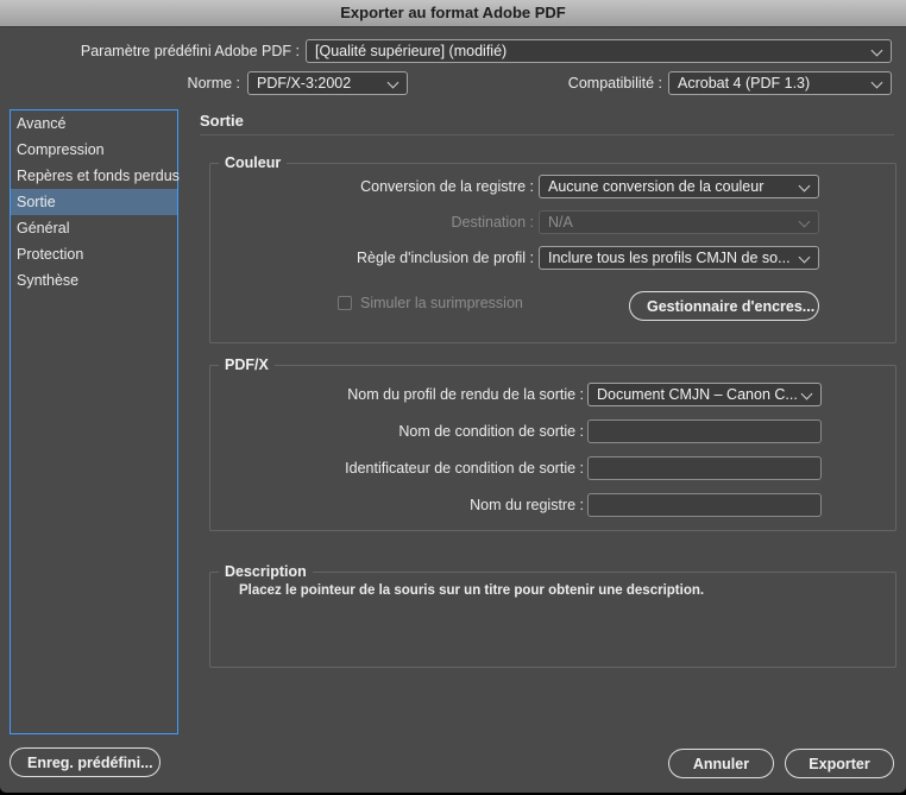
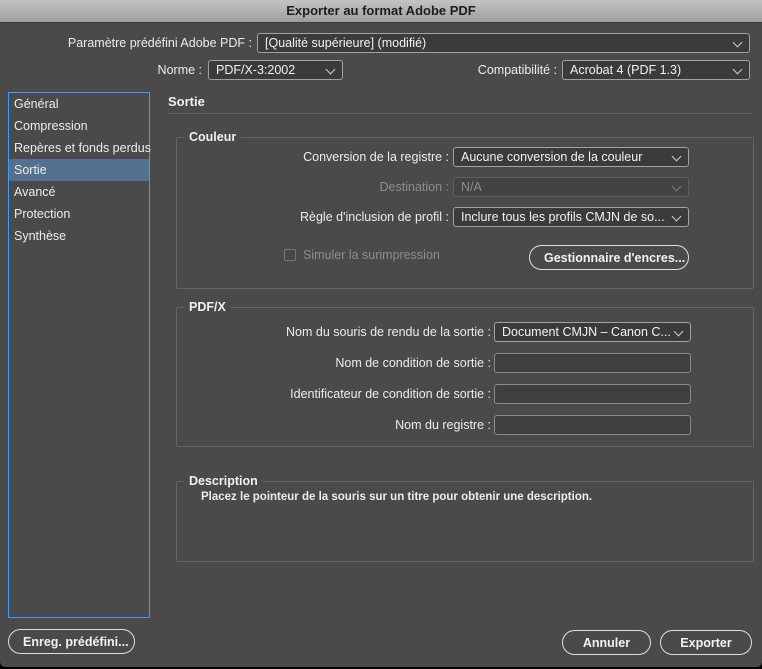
  Exporter au format Adobe PDF
  Paramètre prédéfini Adobe PDF :
  [Qualité supérieure] (modifié)
  Norme :
  PDF/X-3:2002
  Compatibilité :
  Acrobat 4 (PDF 1.3)
- Avancé
+ Général
  Compression
  Repères et fonds perdus
  Sortie
- Général
+ Avancé
  Protection
  Synthèse
  Sortie
  Couleur
  Conversion de la registre :
  Aucune conversion de la couleur
  Destination :
  N/A
  Règle d'inclusion de profil :
  Inclure tous les profils CMJN de so...
  Simuler la surimpression
  Gestionnaire d'encres...
  PDF/X
- Nom du profil de rendu de la sortie :
+ Nom du souris de rendu de la sortie :
  Document CMJN – Canon C...
  Nom de condition de sortie :
  Identificateur de condition de sortie :
  Nom du registre :
  Description
  Placez le pointeur de la souris sur un titre pour obtenir une description.
  Enreg. prédéfini...
  Annuler
  Exporter
